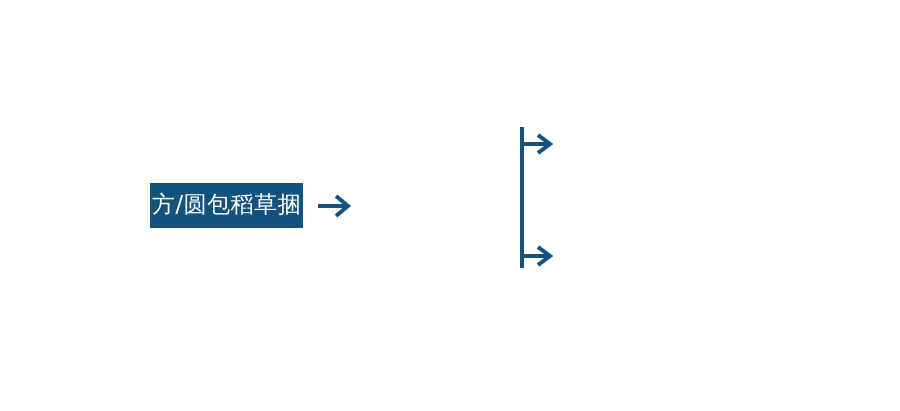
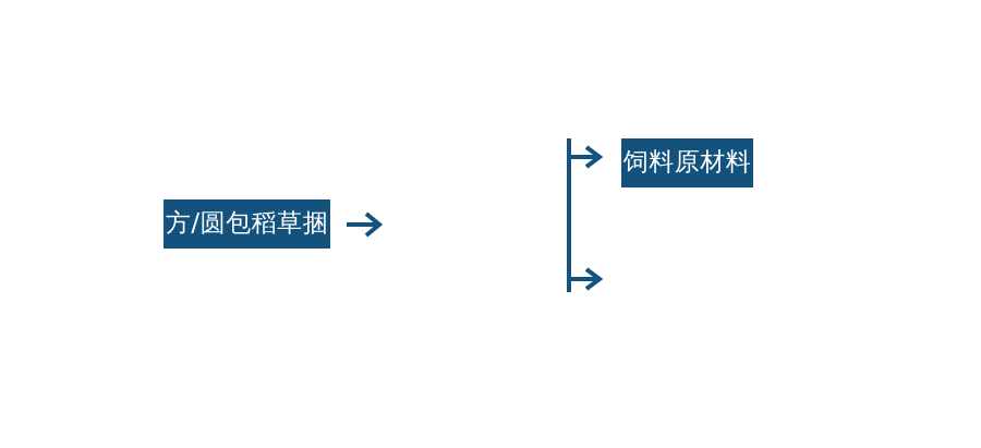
  方/圆包稻草捆
+ 饲料原材料
